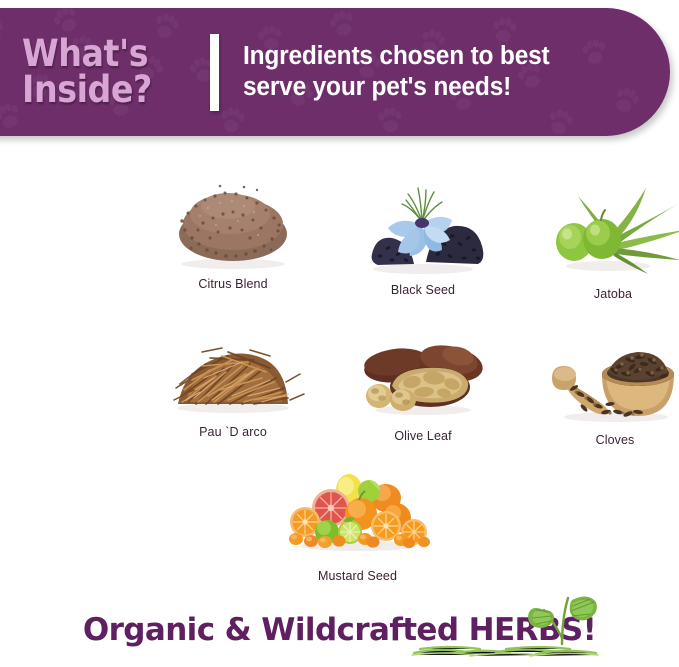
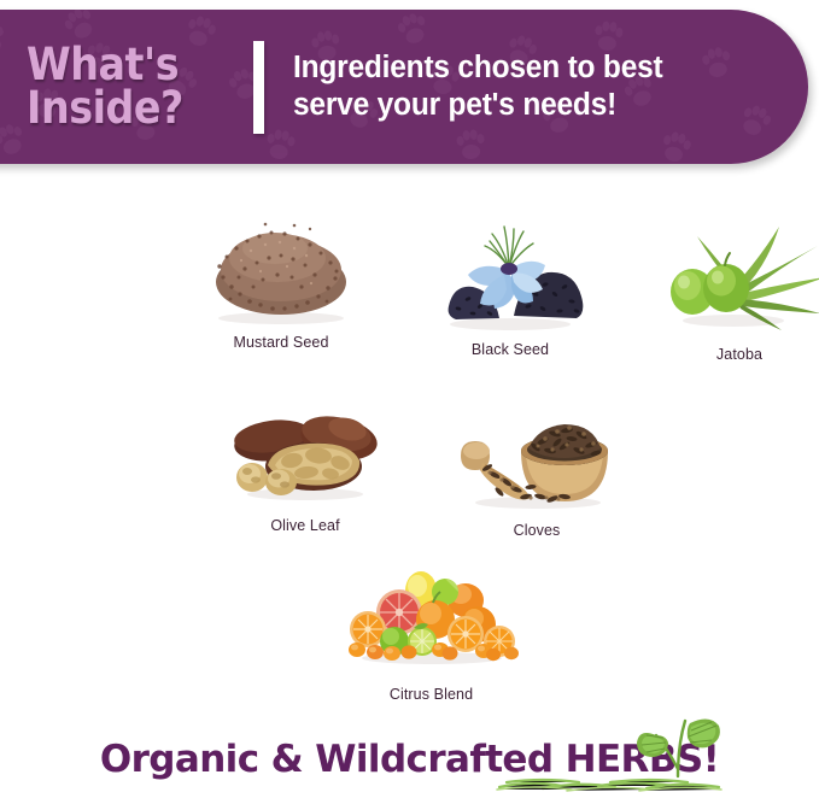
  What's
  Inside?
  Ingredients chosen to best
  serve your pet's needs!
- Citrus Blend
+ Mustard Seed
  Black Seed
  Jatoba
- Pau `D arco
  Olive Leaf
  Cloves
- Mustard Seed
+ Citrus Blend
  Organic & Wildcrafted HERBS!
